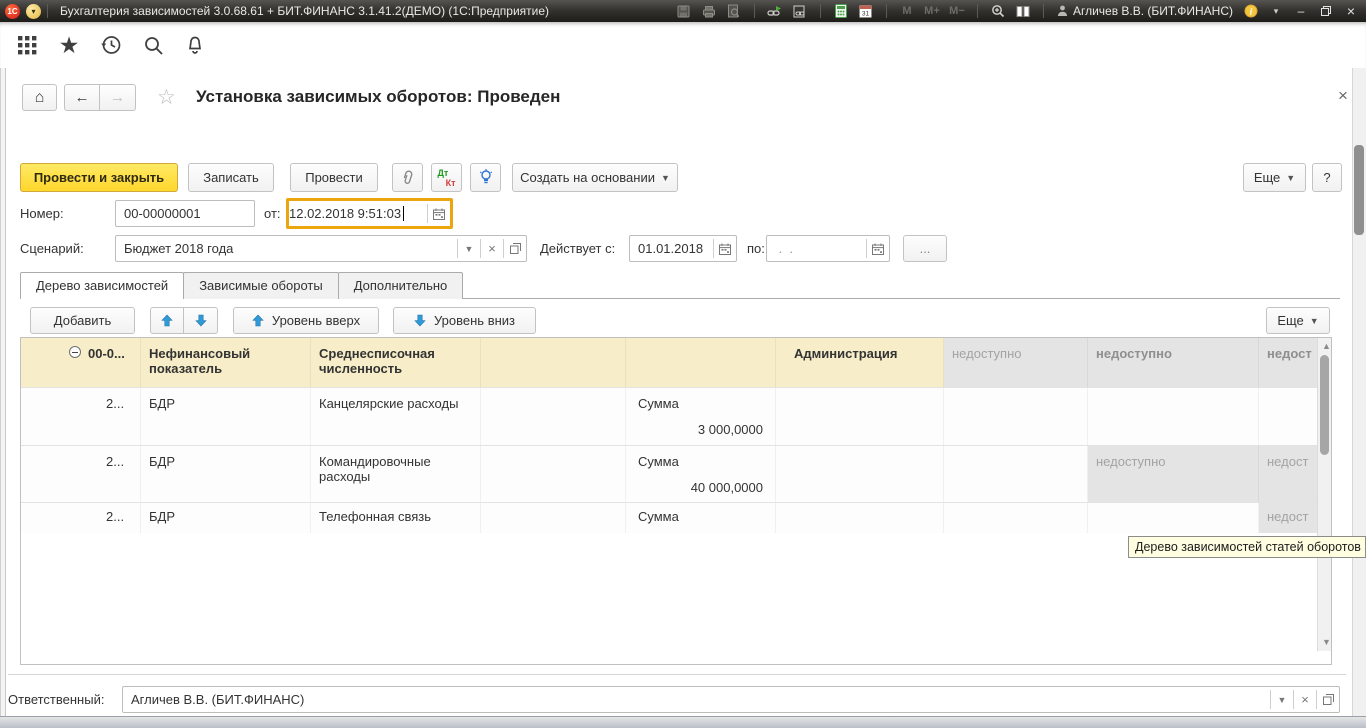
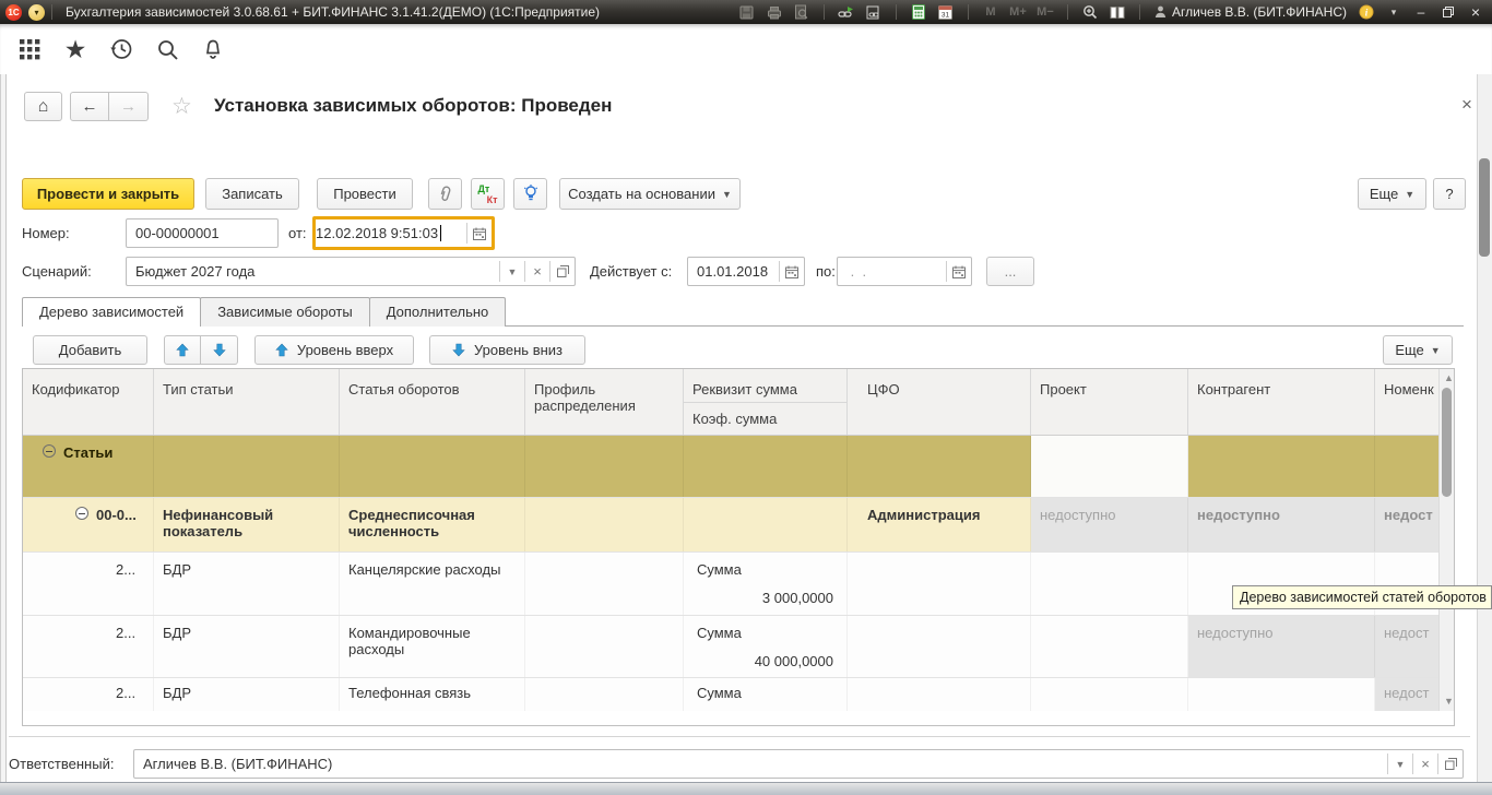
  1С
  ▾
  Бухгалтерия зависимостей 3.0.68.61 + БИТ.ФИНАНС 3.1.41.2(ДЕМО) (1С:Предприятие)
  M
  M+
  M−
  Агличев В.В. (БИТ.ФИНАНС)
  i
  ▾
  –
  ×
  ★
  ⌂
  ←
  →
  ☆
  Установка зависимых оборотов: Проведен
  ×
  Провести и закрыть
  Записать
  Провести
  Дт
  Кт
  Создать на основании
  ▼
  Еще
  ▼
  ?
  Номер:
  00-00000001
  от:
  12.02.2018 9:51:03
  Сценарий:
- Бюджет 2018 года
+ Бюджет 2027 года
  ▼
  ×
  Действует с:
  01.01.2018
  по:
  . .
  ...
  Дерево зависимостей
  Зависимые обороты
  Дополнительно
  Добавить
  Уровень вверх
  Уровень вниз
  Еще
  ▼
+ Кодификатор
+ Тип статьи
+ Статья оборотов
+ Профиль распределения
+ Реквизит сумма
+ Коэф. сумма
+ ЦФО
+ Проект
+ Контрагент
+ Номенк
+ Статьи
  00-0...
  Нефинансовый показатель
  Среднесписочная численность
  Администрация
  недоступно
  недоступно
  недост
  2...
  БДР
  Канцелярские расходы
  Сумма
  3 000,0000
  2...
  БДР
  Командировочные расходы
  Сумма
  40 000,0000
  недоступно
  недост
  2...
  БДР
  Телефонная связь
  Сумма
  недост
  ▲
  ▼
  Дерево зависимостей статей оборотов
  Ответственный:
  Агличев В.В. (БИТ.ФИНАНС)
  ▼
  ×
